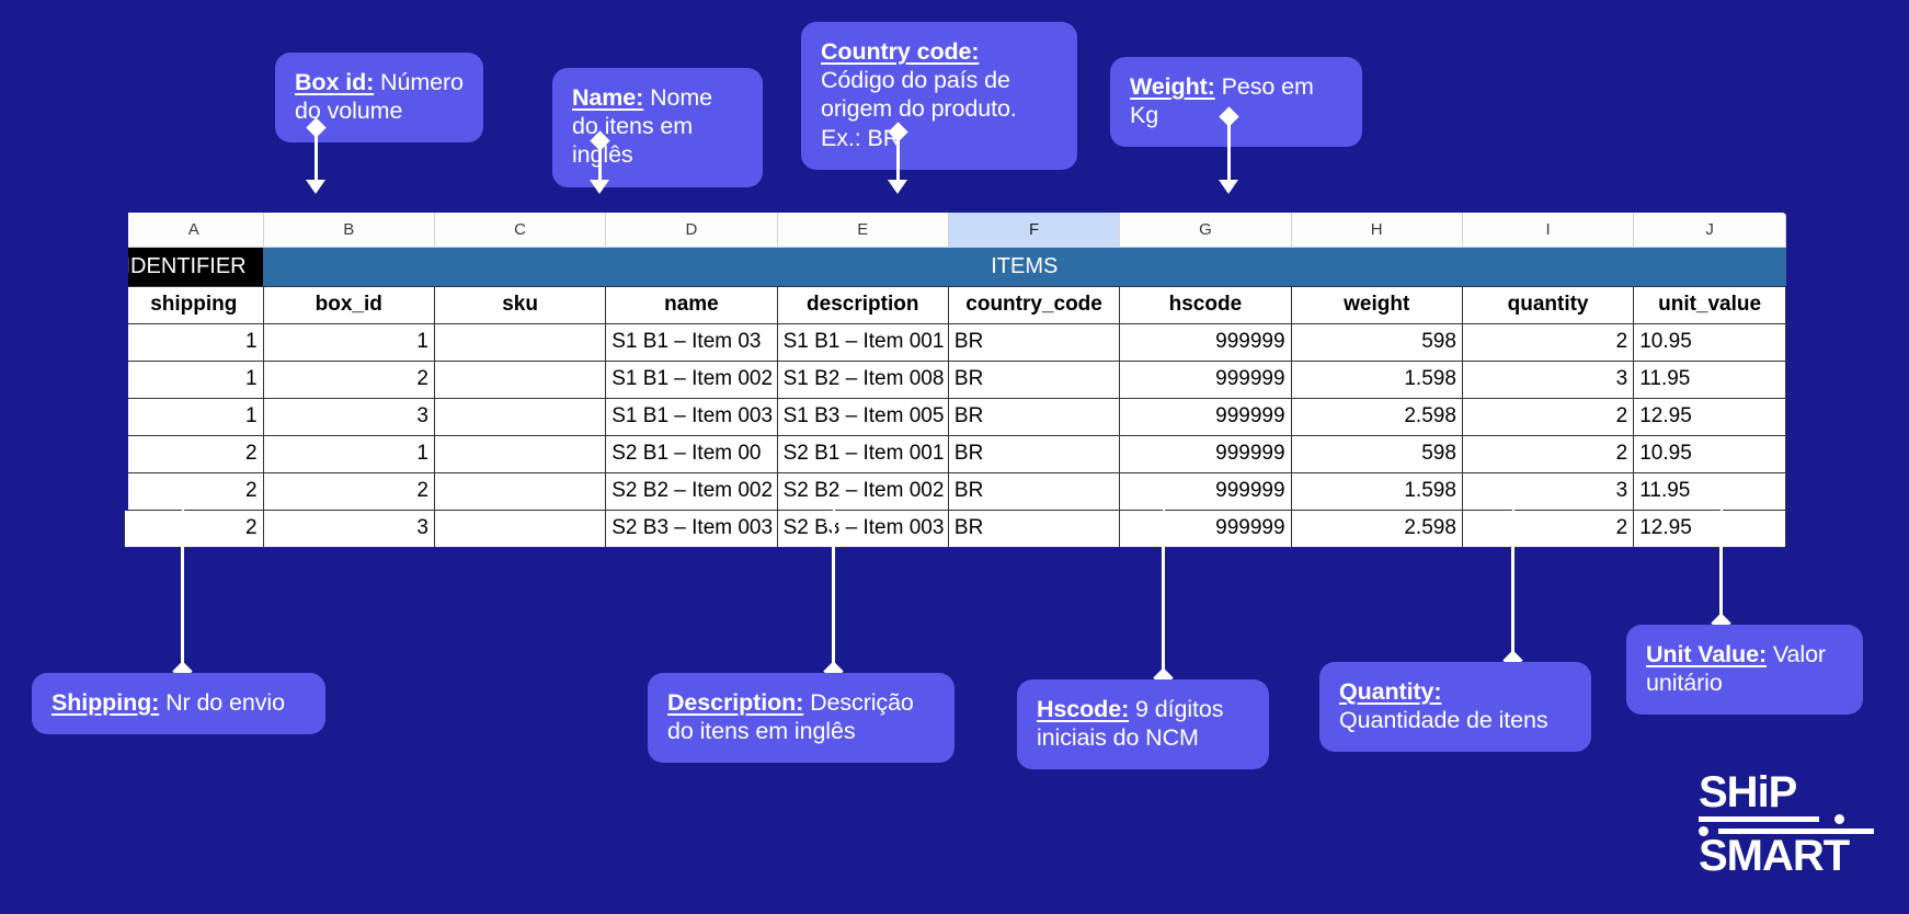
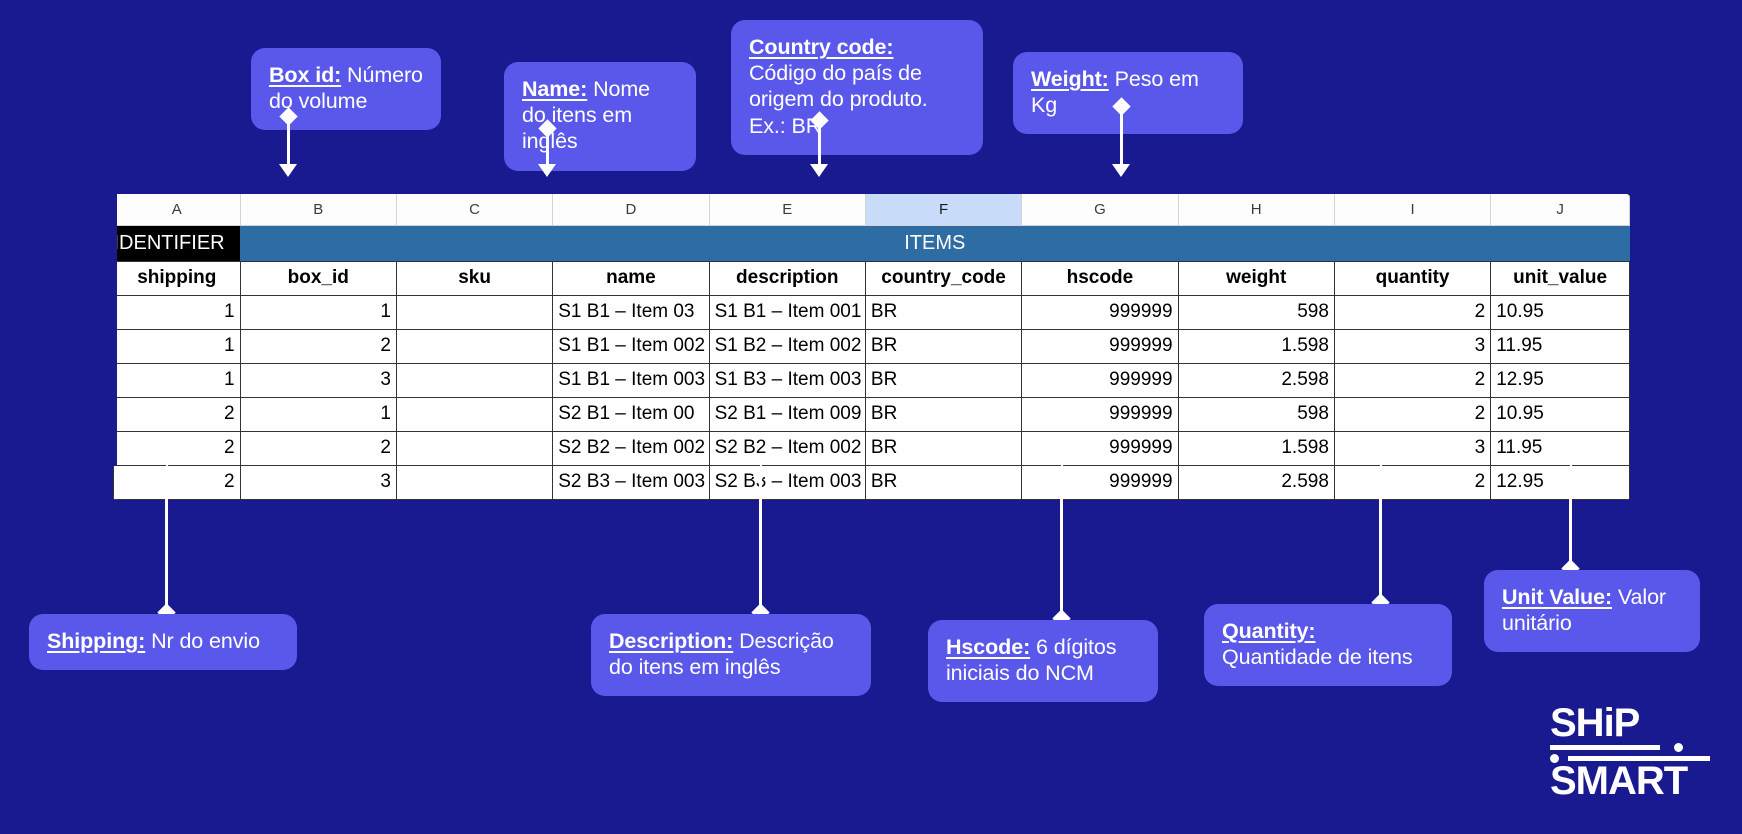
  Box id: Número do volume
  Name: Nome do itens em inglês
  Country code: Código do país de origem do produto. Ex.: BR
  Weight: Peso em Kg
  A	B	C	D	E	F	G	H	I	J
  DENTIFIER	ITEMS
  shipping	box_id	sku	name	description	country_code	hscode	weight	quantity	unit_value
  1	1		S1 B1 – Item 03	S1 B1 – Item 001	BR	999999	598	2	10.95
- 1	2		S1 B1 – Item 002	S1 B2 – Item 008	BR	999999	1.598	3	11.95
+ 1	2		S1 B1 – Item 002	S1 B2 – Item 002	BR	999999	1.598	3	11.95
- 1	3		S1 B1 – Item 003	S1 B3 – Item 005	BR	999999	2.598	2	12.95
+ 1	3		S1 B1 – Item 003	S1 B3 – Item 003	BR	999999	2.598	2	12.95
- 2	1		S2 B1 – Item 00	S2 B1 – Item 001	BR	999999	598	2	10.95
+ 2	1		S2 B1 – Item 00	S2 B1 – Item 009	BR	999999	598	2	10.95
  2	2		S2 B2 – Item 002	S2 B2 – Item 002	BR	999999	1.598	3	11.95
  2	3		S2 B3 – Item 003	S2 B – Item 003	BR	999999	2.598	2	12.95
  Shipping: Nr do envio
  Description: Descrição do itens em inglês
- Hscode: 9 dígitos iniciais do NCM
+ Hscode: 6 dígitos iniciais do NCM
  Quantity:
  Quantidade de itens
  Unit Value: Valor unitário
  SHiP
  SMART
